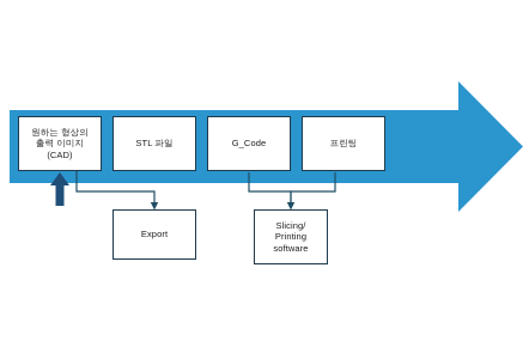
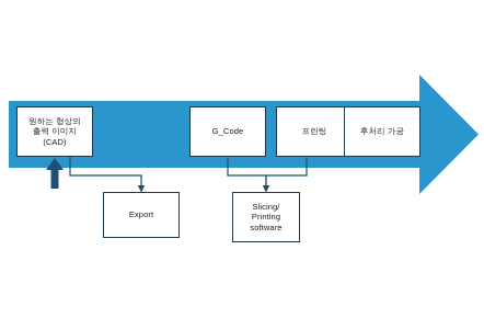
  원하는 형상의
  출력 이미지
  (CAD)
- STL 파일
  G_Code
  프린팅
+ 후처리 가공
  Export
  Slicing/
  Printing
  software
